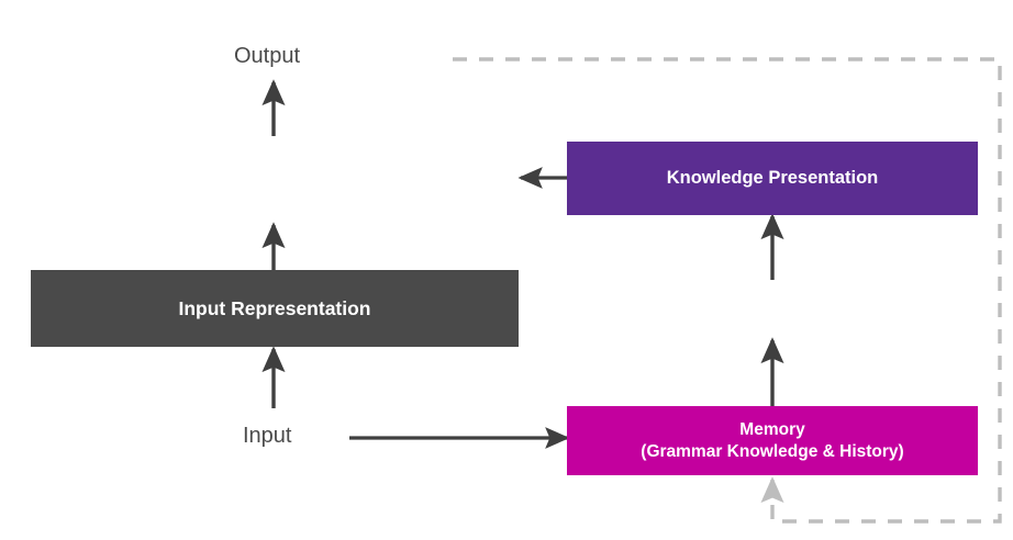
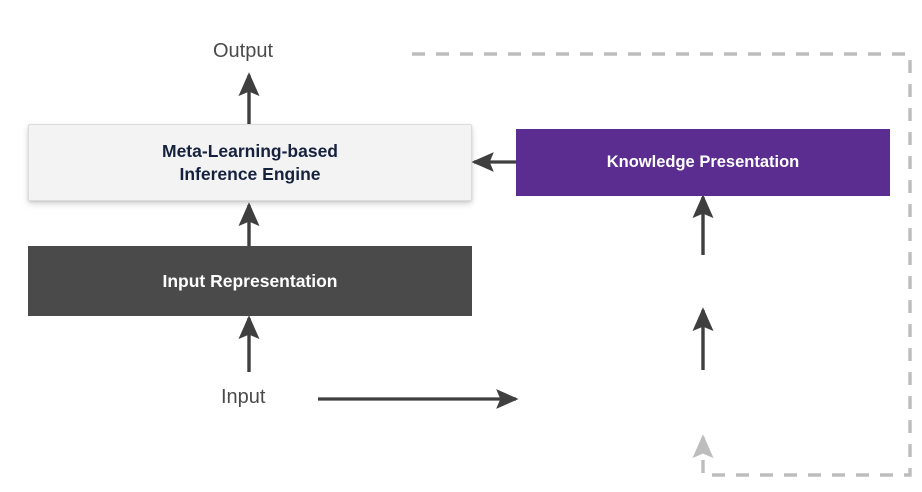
+ Meta-Learning-based
+ Inference Engine
  Input Representation
  Knowledge Presentation
- Memory
- (Grammar Knowledge & History)
  Output
  Input
